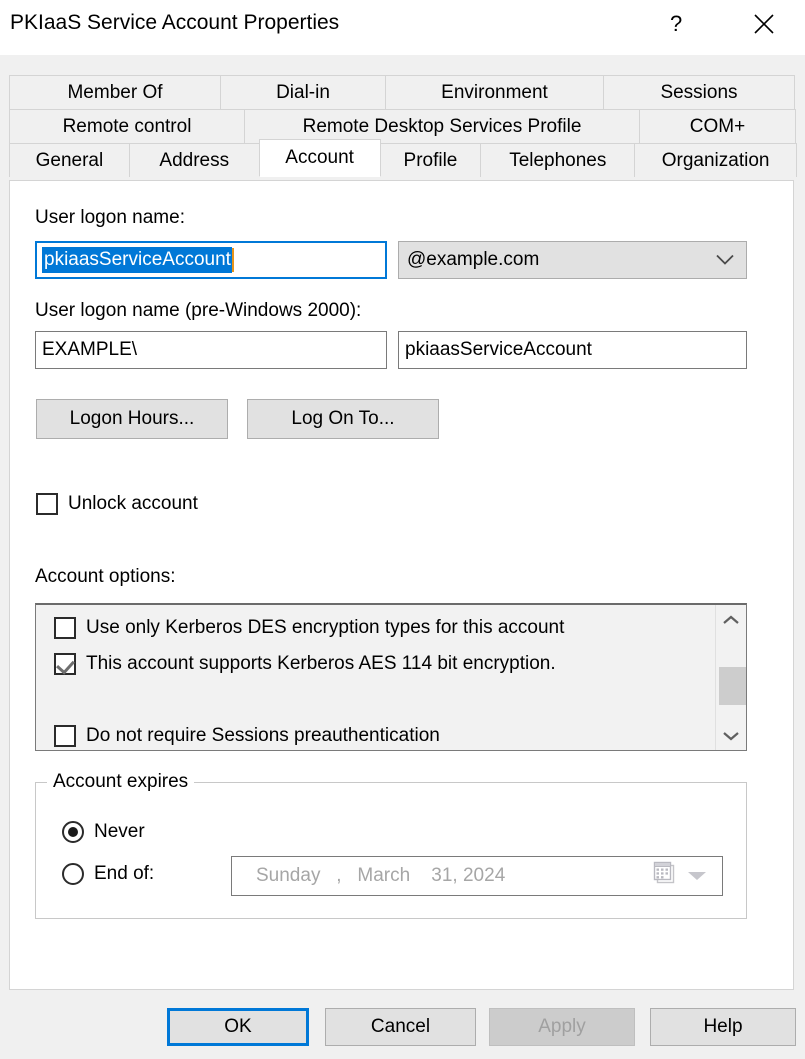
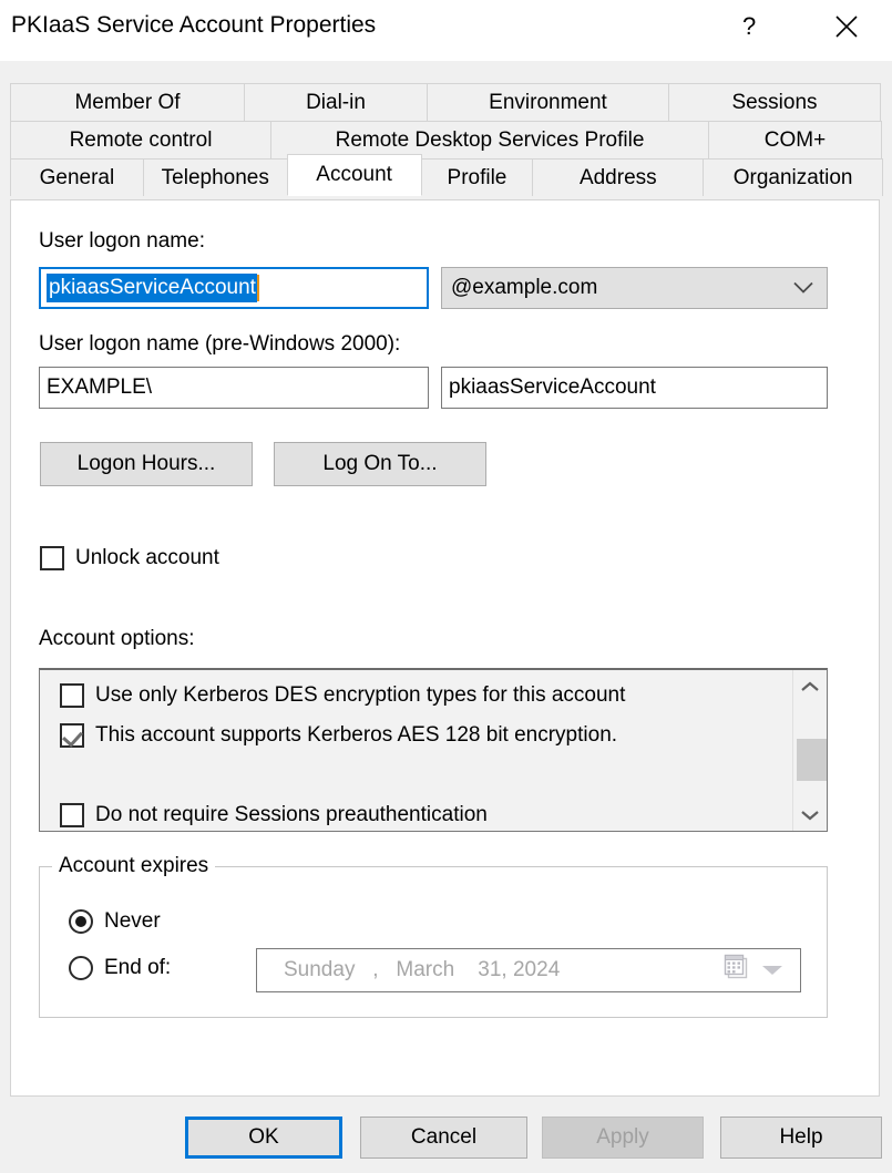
  PKIaaS Service Account Properties
  ?
  Member Of
  Dial-in
  Environment
  Sessions
  Remote control
  Remote Desktop Services Profile
  COM+
  General
- Address
+ Telephones
  Account
  Profile
- Telephones
+ Address
  Organization
  User logon name:
  pkiaasServiceAccount
  @example.com
  User logon name (pre-Windows 2000):
  EXAMPLE\
  pkiaasServiceAccount
  Logon Hours...
  Log On To...
  Unlock account
  Account options:
  Use only Kerberos DES encryption types for this account
- This account supports Kerberos AES 114 bit encryption.
+ This account supports Kerberos AES 128 bit encryption.
  Do not require Sessions preauthentication
  Account expires
  Never
  End of:
  Sunday , March 31, 2024
  OK
  Cancel
  Apply
  Help
